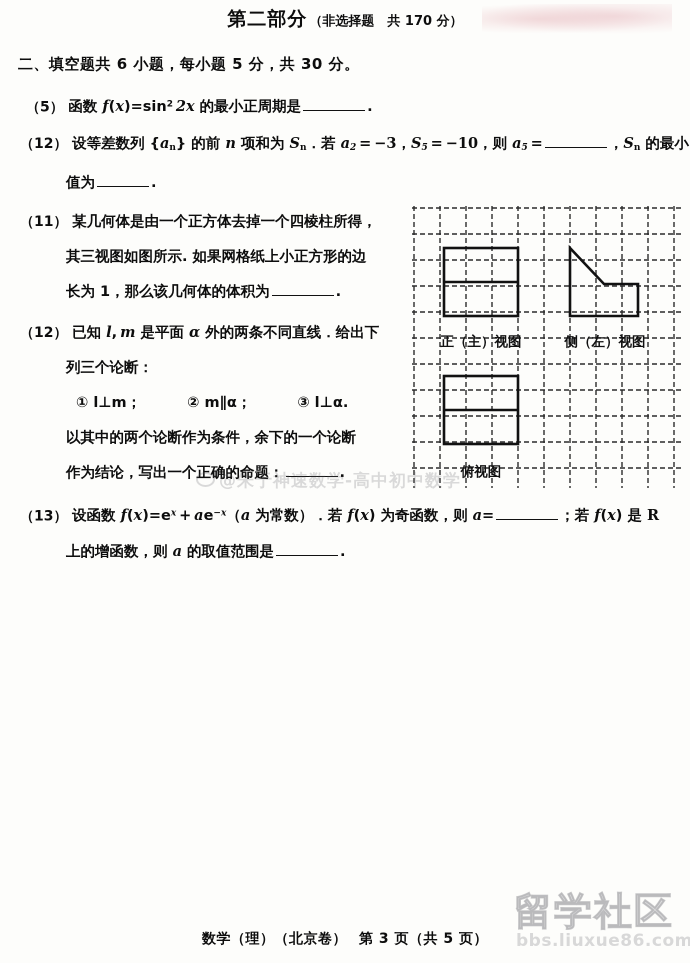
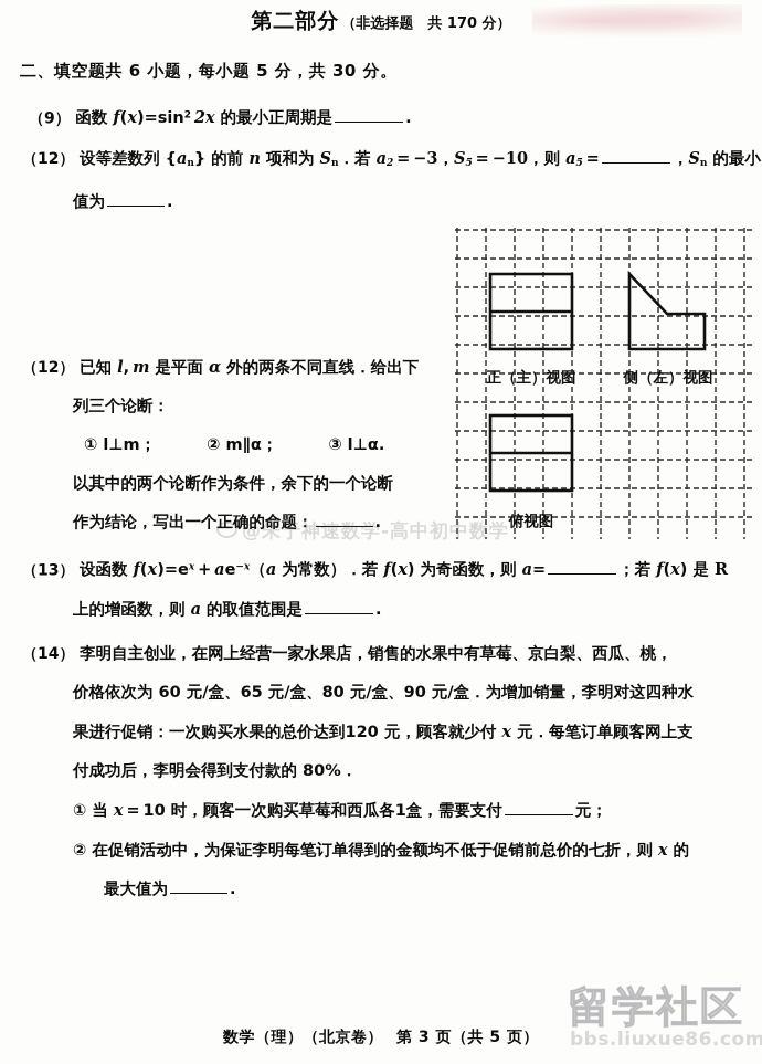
  第二部分 （非选择题 共 170 分）
  二、填空题共 6 小题，每小题 5 分，共 30 分。
- （5） 函数 f(x)=sin2 2x 的最小正周期是 .
+ （9） 函数 f(x)=sin2 2x 的最小正周期是 .
  （12） 设等差数列 {an} 的前 n 项和为 Sn．若 a2 = −3，S5 = −10，则 a5 = ，Sn 的最小
  值为 .
- （11） 某几何体是由一个正方体去掉一个四棱柱所得，
- 其三视图如图所示. 如果网格纸上小正方形的边
- 长为 1，那么该几何体的体积为 .
  （12） 已知 l, m 是平面 α 外的两条不同直线．给出下
  列三个论断：
  ① l⊥m； ② m∥α； ③ l⊥α.
  以其中的两个论断作为条件，余下的一个论断
  作为结论，写出一个正确的命题： .
  正（主）视图
  侧（左）视图
  俯视图
  （13） 设函数 f(x)=ex + ae−x（a 为常数）．若 f(x) 为奇函数，则 a= ；若 f(x) 是 R
  上的增函数，则 a 的取值范围是 .
+ （14） 李明自主创业，在网上经营一家水果店，销售的水果中有草莓、京白梨、西瓜、桃，
+ 价格依次为 60 元/盒、65 元/盒、80 元/盒、90 元/盒．为增加销量，李明对这四种水
+ 果进行促销：一次购买水果的总价达到120 元，顾客就少付 x 元．每笔订单顾客网上支
+ 付成功后，李明会得到支付款的 80%．
+ ① 当 x = 10 时，顾客一次购买草莓和西瓜各1盒，需要支付 元；
+ ② 在促销活动中，为保证李明每笔订单得到的金额均不低于促销前总价的七折，则 x 的
+ 最大值为 .
  @朱于神速数学-高中初中数学
  数学（理）（北京卷） 第 3 页（共 5 页）
  留学社区
  bbs.liuxue86.com
